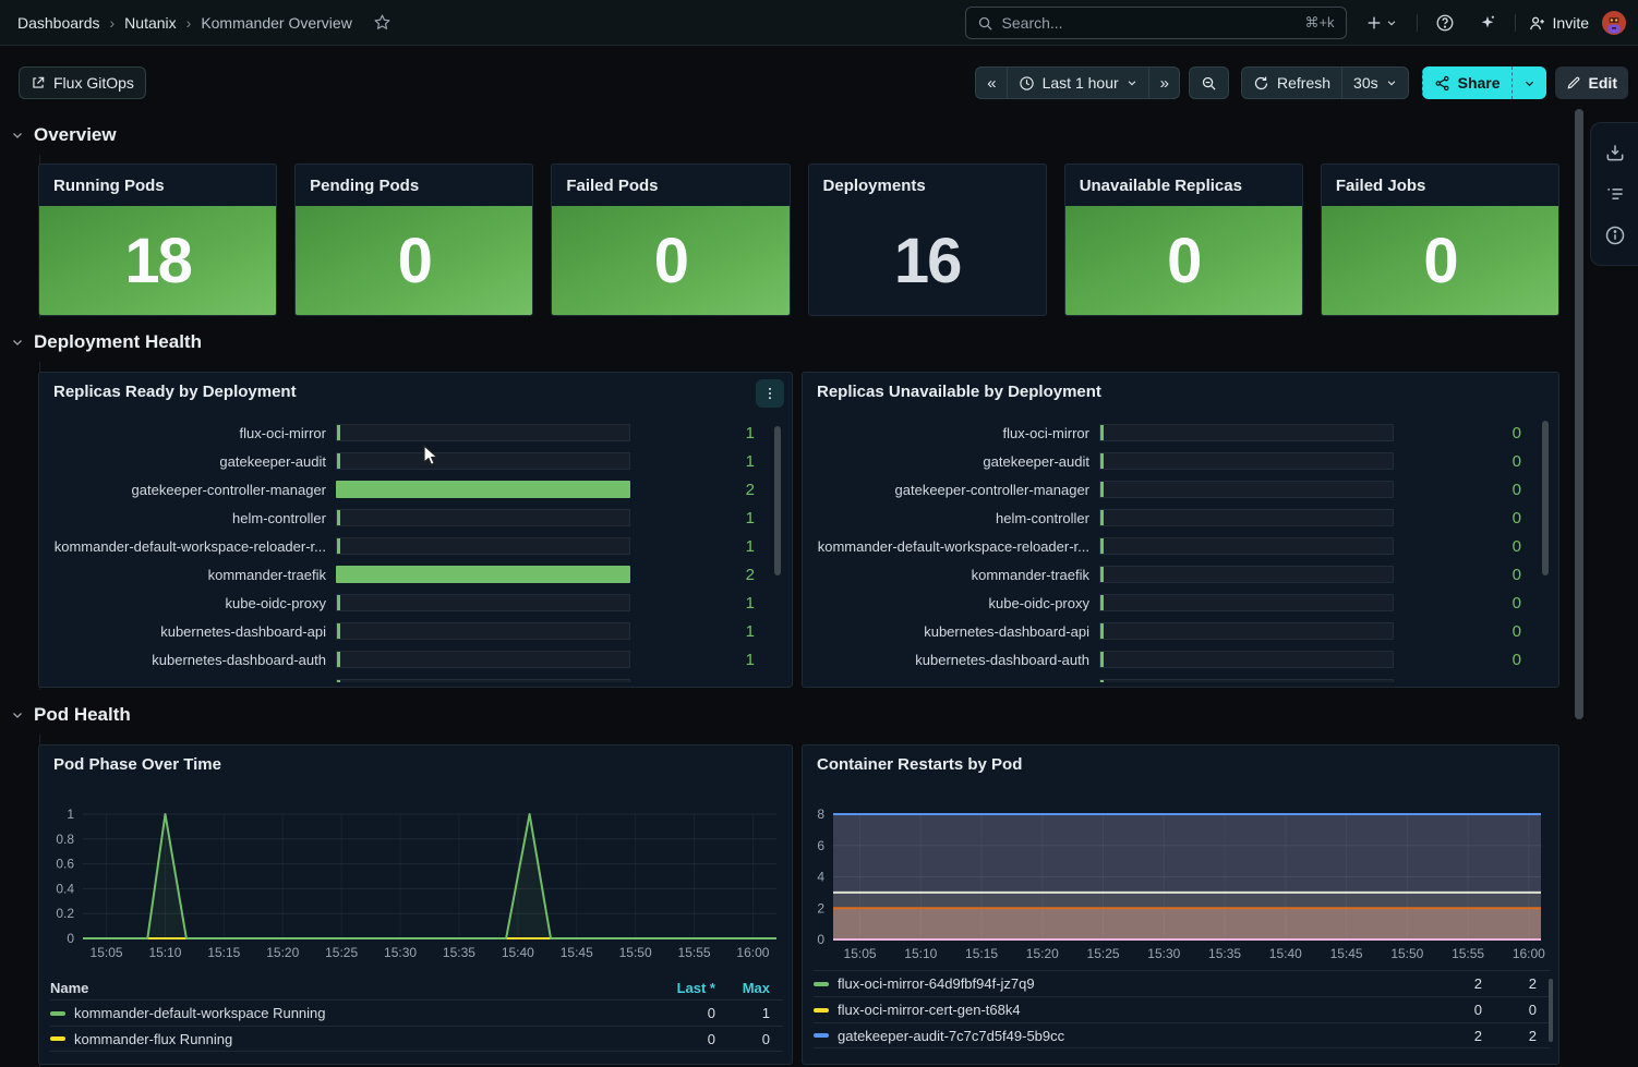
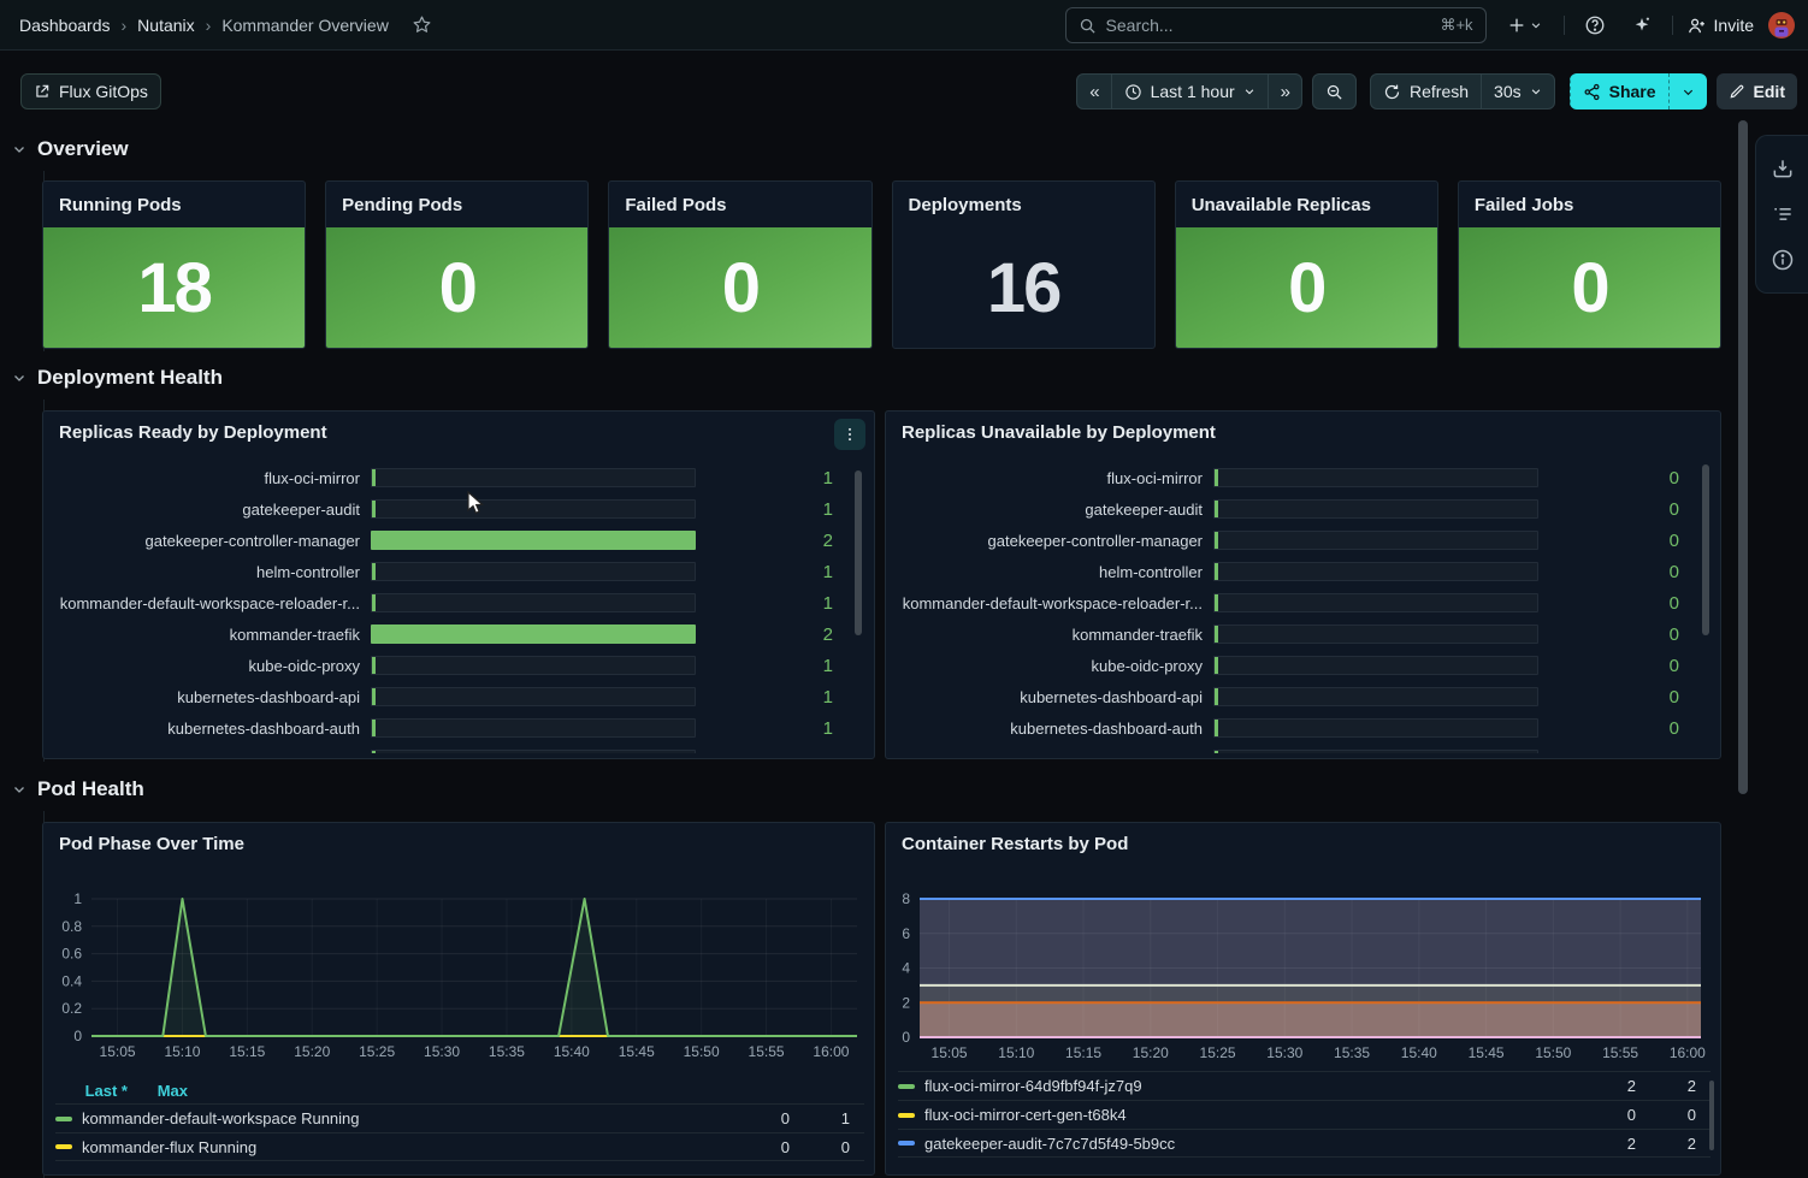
  Dashboards
  ›
  Nutanix
  ›
  Kommander Overview
  Search...
  ⌘+k
  Invite
  Flux GitOps
  «
  Last 1 hour
  »
  Refresh
  30s
  Share
  Edit
  Overview
  Deployment Health
  Pod Health
  Running Pods
  18
  Pending Pods
  0
  Failed Pods
  0
  Deployments
  16
  Unavailable Replicas
  0
  Failed Jobs
  0
  Replicas Ready by Deployment
  flux-oci-mirror
  1
  gatekeeper-audit
  1
  gatekeeper-controller-manager
  2
  helm-controller
  1
  kommander-default-workspace-reloader-r...
  1
  kommander-traefik
  2
  kube-oidc-proxy
  1
  kubernetes-dashboard-api
  1
  kubernetes-dashboard-auth
  1
  Replicas Unavailable by Deployment
  flux-oci-mirror
  0
  gatekeeper-audit
  0
  gatekeeper-controller-manager
  0
  helm-controller
  0
  kommander-default-workspace-reloader-r...
  0
  kommander-traefik
  0
  kube-oidc-proxy
  0
  kubernetes-dashboard-api
  0
  kubernetes-dashboard-auth
  0
  Pod Phase Over Time
  0
  0.2
  0.4
  0.6
  0.8
  1
  15:05
  15:10
  15:15
  15:20
  15:25
  15:30
  15:35
  15:40
  15:45
  15:50
  15:55
  16:00
- Name
  Last *
  Max
  kommander-default-workspace Running
  0
  1
  kommander-flux Running
  0
  0
  Container Restarts by Pod
  0
  2
  4
  6
  8
  15:05
  15:10
  15:15
  15:20
  15:25
  15:30
  15:35
  15:40
  15:45
  15:50
  15:55
  16:00
  flux-oci-mirror-64d9fbf94f-jz7q9
  2
  2
  flux-oci-mirror-cert-gen-t68k4
  0
  0
  gatekeeper-audit-7c7c7d5f49-5b9cc
  2
  2
